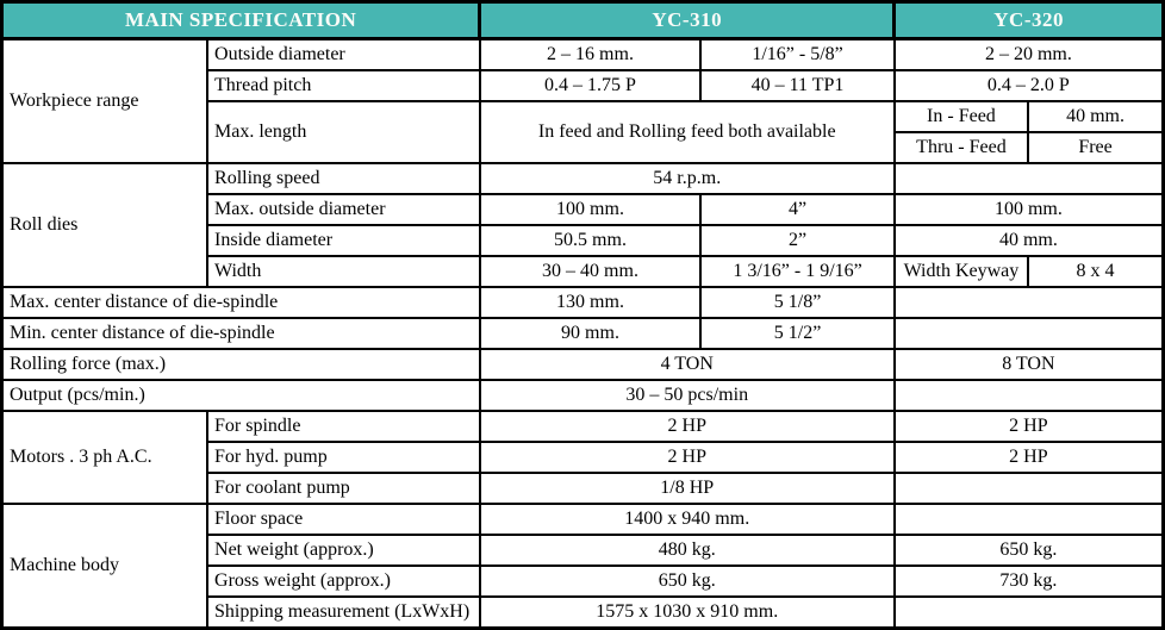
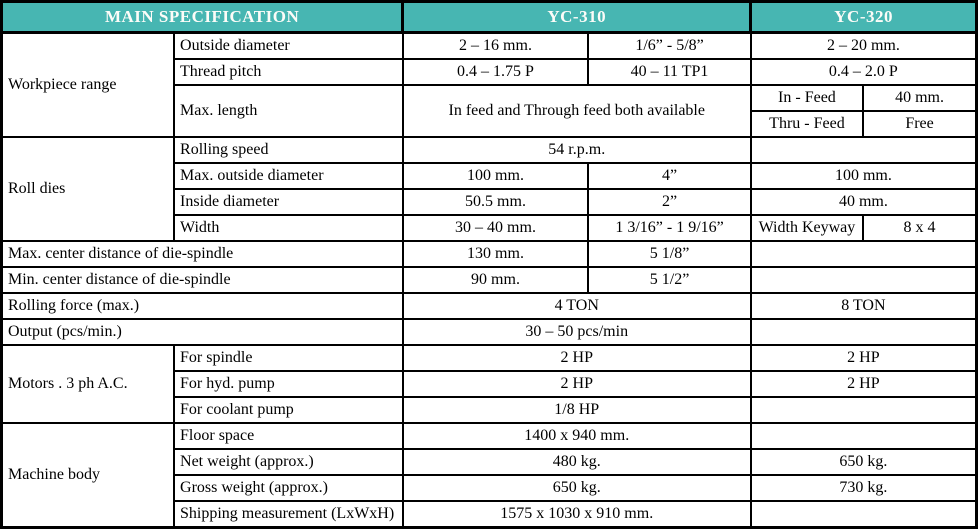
  MAIN SPECIFICATION	YC-310	YC-320
- Workpiece range	Outside diameter	2 – 16 mm.	1/16” - 5/8”	2 – 20 mm.
+ Workpiece range	Outside diameter	2 – 16 mm.	1/6” - 5/8”	2 – 20 mm.
  Thread pitch	0.4 – 1.75 P	40 – 11 TP1	0.4 – 2.0 P
- Max. length	In feed and Rolling feed both available	In - Feed	40 mm.
+ Max. length	In feed and Through feed both available	In - Feed	40 mm.
  Thru - Feed	Free
  Roll dies	Rolling speed	54 r.p.m.
  Max. outside diameter	100 mm.	4”	100 mm.
  Inside diameter	50.5 mm.	2”	40 mm.
  Width	30 – 40 mm.	1 3/16” - 1 9/16”	Width Keyway	8 x 4
  Max. center distance of die-spindle	130 mm.	5 1/8”
  Min. center distance of die-spindle	90 mm.	5 1/2”
  Rolling force (max.)	4 TON	8 TON
  Output (pcs/min.)	30 – 50 pcs/min
  Motors . 3 ph A.C.	For spindle	2 HP	2 HP
  For hyd. pump	2 HP	2 HP
  For coolant pump	1/8 HP
  Machine body	Floor space	1400 x 940 mm.
  Net weight (approx.)	480 kg.	650 kg.
  Gross weight (approx.)	650 kg.	730 kg.
  Shipping measurement (LxWxH)	1575 x 1030 x 910 mm.
